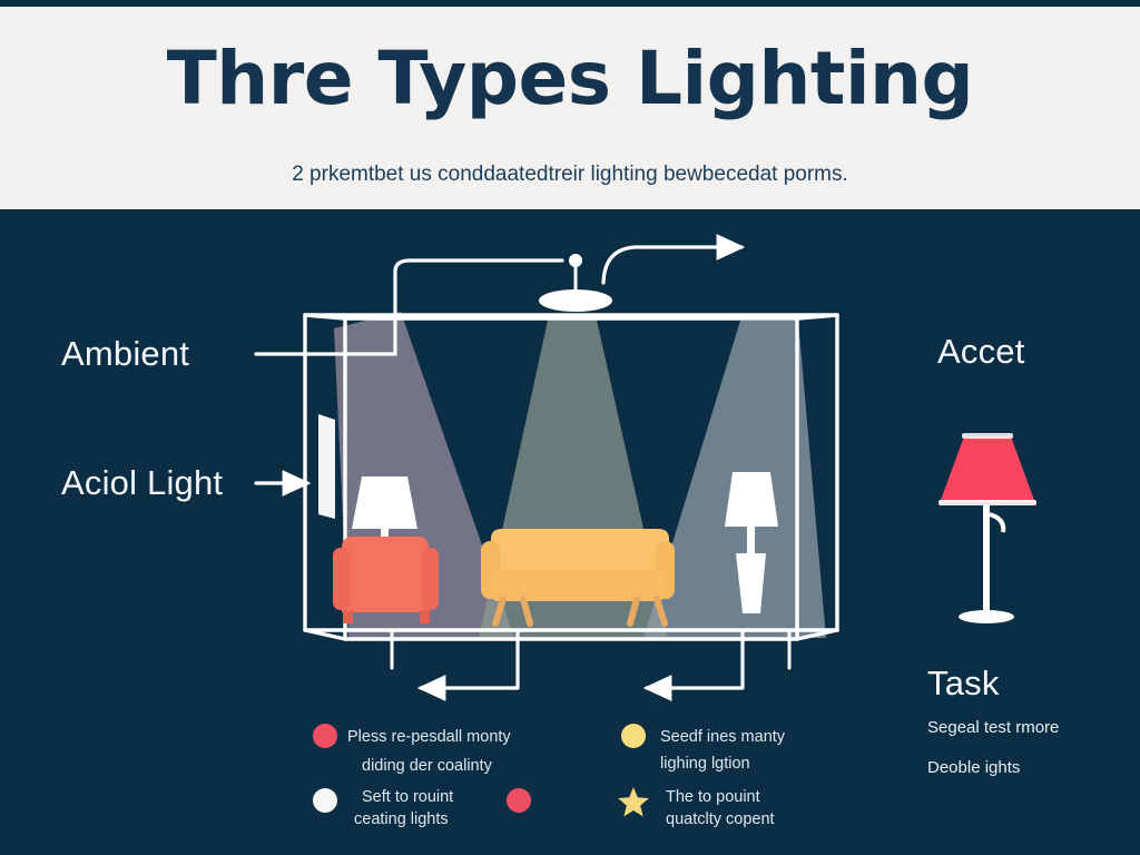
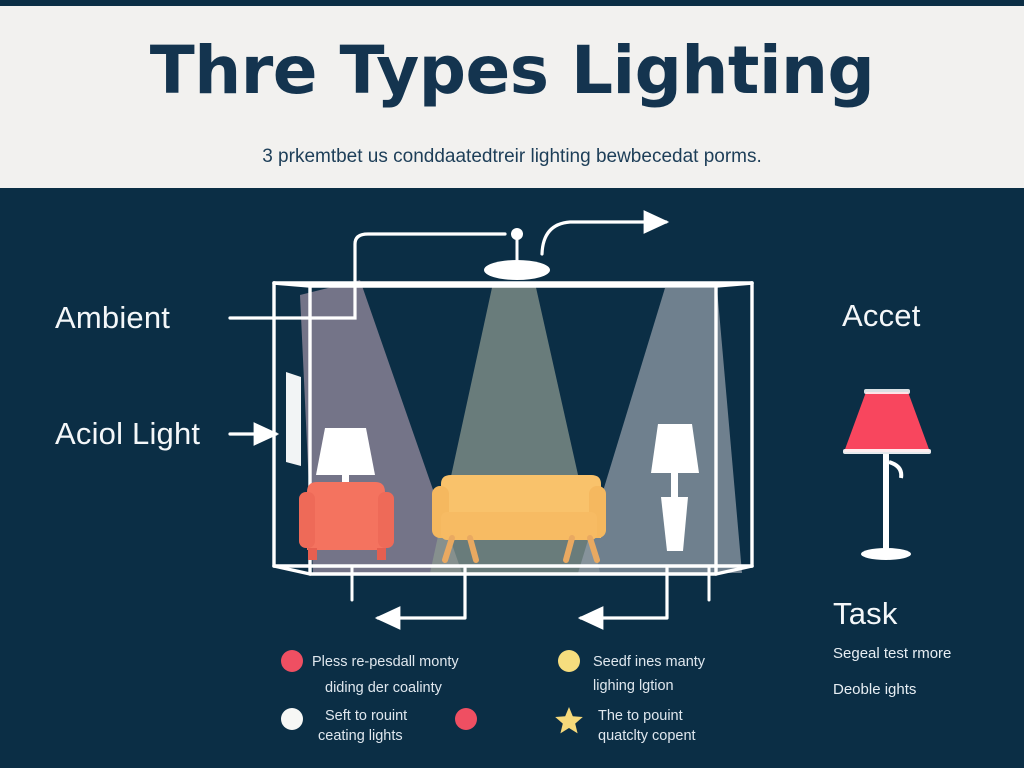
  Thre Types Lighting
- 2 prkemtbet us conddaatedtreir lighting bewbecedat porms.
+ 3 prkemtbet us conddaatedtreir lighting bewbecedat porms.
  Ambient
  Aciol Light
  Accet
  Task
  Segeal test rmore
  Deoble ights
  Pless re-pesdall monty
  diding der coalinty
  Seft to rouint
  ceating lights
  Seedf ines manty
  lighing lgtion
  The to pouint
  quatclty copent
